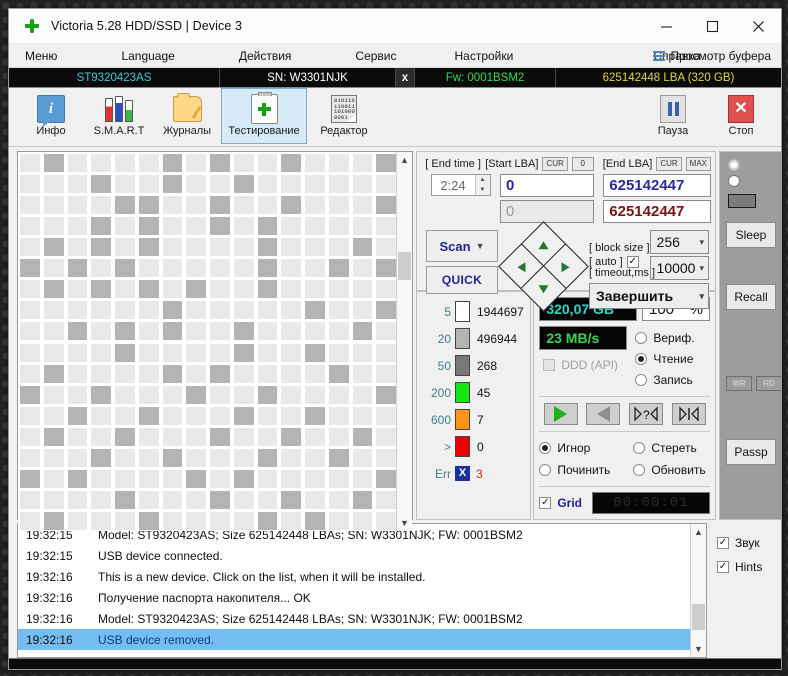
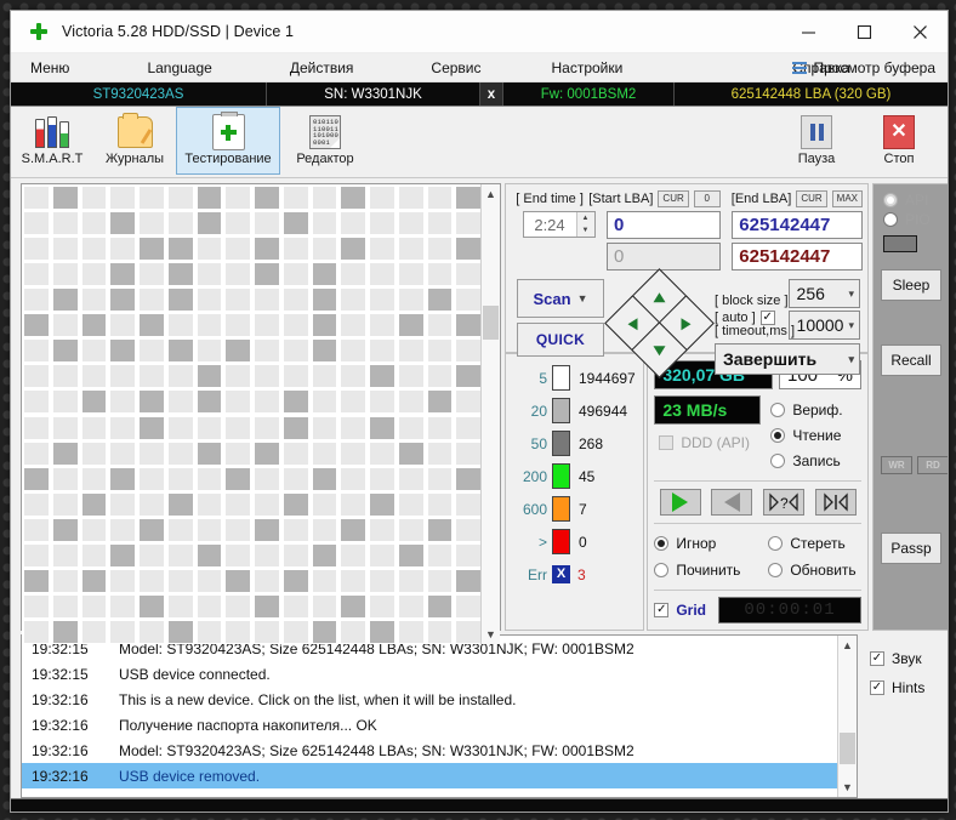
- Victoria 5.28 HDD/SSD | Device 3
+ Victoria 5.28 HDD/SSD | Device 1
  Меню
  Language
  Действия
  Сервис
  Настройки
  равка
  Просмотр буфера
  ST9320423AS
  SN: W3301NJK
  x
  Fw: 0001BSM2
  625142448 LBA (320 GB)
- i
- Инфо
  S.M.A.R.T
  Журналы
  Тестирование
  Редактор
  Пауза
  ✕
  Стоп
  ▲
  ▼
  [ End time ]
  [Start LBA]
  CUR
  0
  [End LBA]
  CUR
  MAX
  2:24
  0
  0
  625142447
  625142447
  Scan
  ▼
  QUICK
  [ block size ]
  [ auto ]
  ✓
  256
  ▾
  10000
  ▾
  [ timeout,ms ]
  Завершить
  ▾
  5
  1944697
  20
  496944
  50
  268
  200
  45
  600
  7
  >
  0
  Err
  X
  3
  320,07 GB
  100
  %
  23 MB/s
  DDD (API)
  Вериф.
  Чтение
  Запись
  ?
  Игнор
  Починить
  Стереть
  Обновить
  ✓
  Grid
  00:00:01
  Sleep
  Recall
  WR
  RD
  Passp
  19:32:15
  Model: ST9320423AS; Size 625142448 LBAs; SN: W3301NJK; FW: 0001BSM2
  19:32:15
  USB device connected.
  19:32:16
  This is a new device. Click on the list, when it will be installed.
  19:32:16
  Получение паспорта накопителя... OK
  19:32:16
  Model: ST9320423AS; Size 625142448 LBAs; SN: W3301NJK; FW: 0001BSM2
  19:32:16
  USB device removed.
  ▲
  ▼
  ✓
  Звук
  ✓
  Hints
